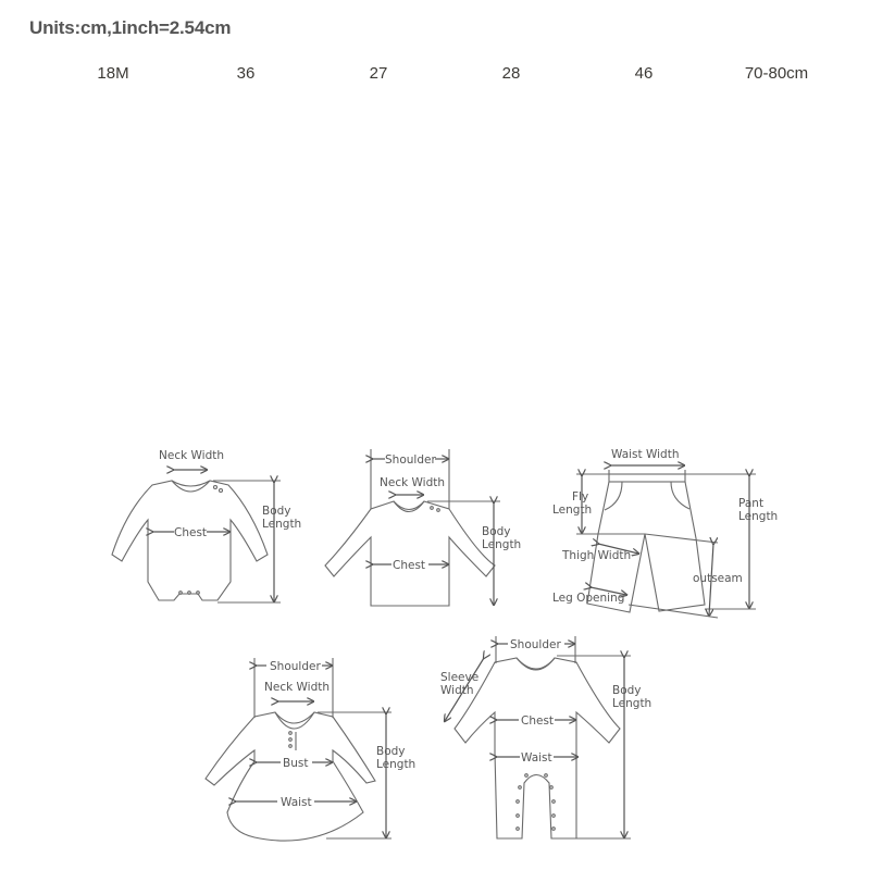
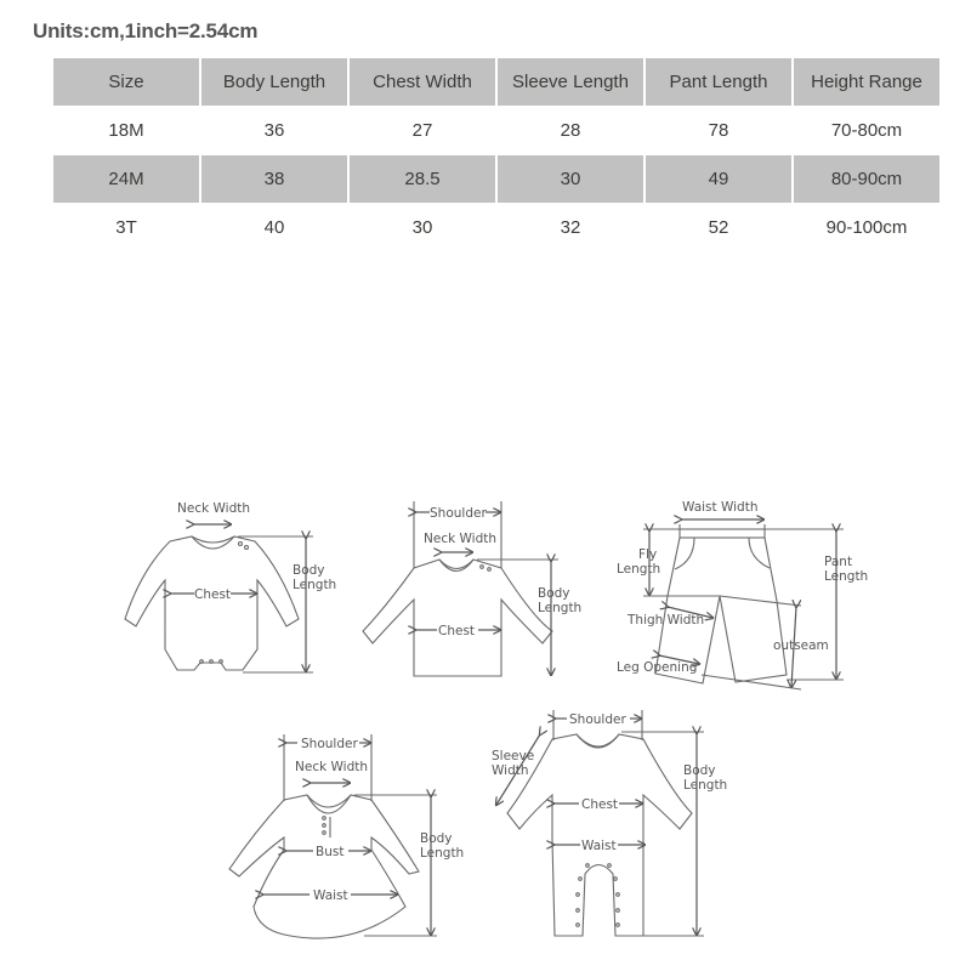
  Units:cm,1inch=2.54cm
+ Size	Body Length	Chest Width	Sleeve Length	Pant Length	Height Range
- 18M	36	27	28	46	70-80cm
+ 18M	36	27	28	78	70-80cm
+ 24M	38	28.5	30	49	80-90cm
+ 3T	40	30	32	52	90-100cm
  Neck Width
  Chest
  Body
  Length
  Shoulder
  Neck Width
  Chest
  Body
  Length
  Waist Width
  Fly
  Length
  Pant
  Length
  Thigh Width
  outseam
  Leg Opening
  Shoulder
  Neck Width
  Bust
  Waist
  Body
  Length
  Shoulder
  Sleeve
  Width
  Chest
  Waist
  Body
  Length
